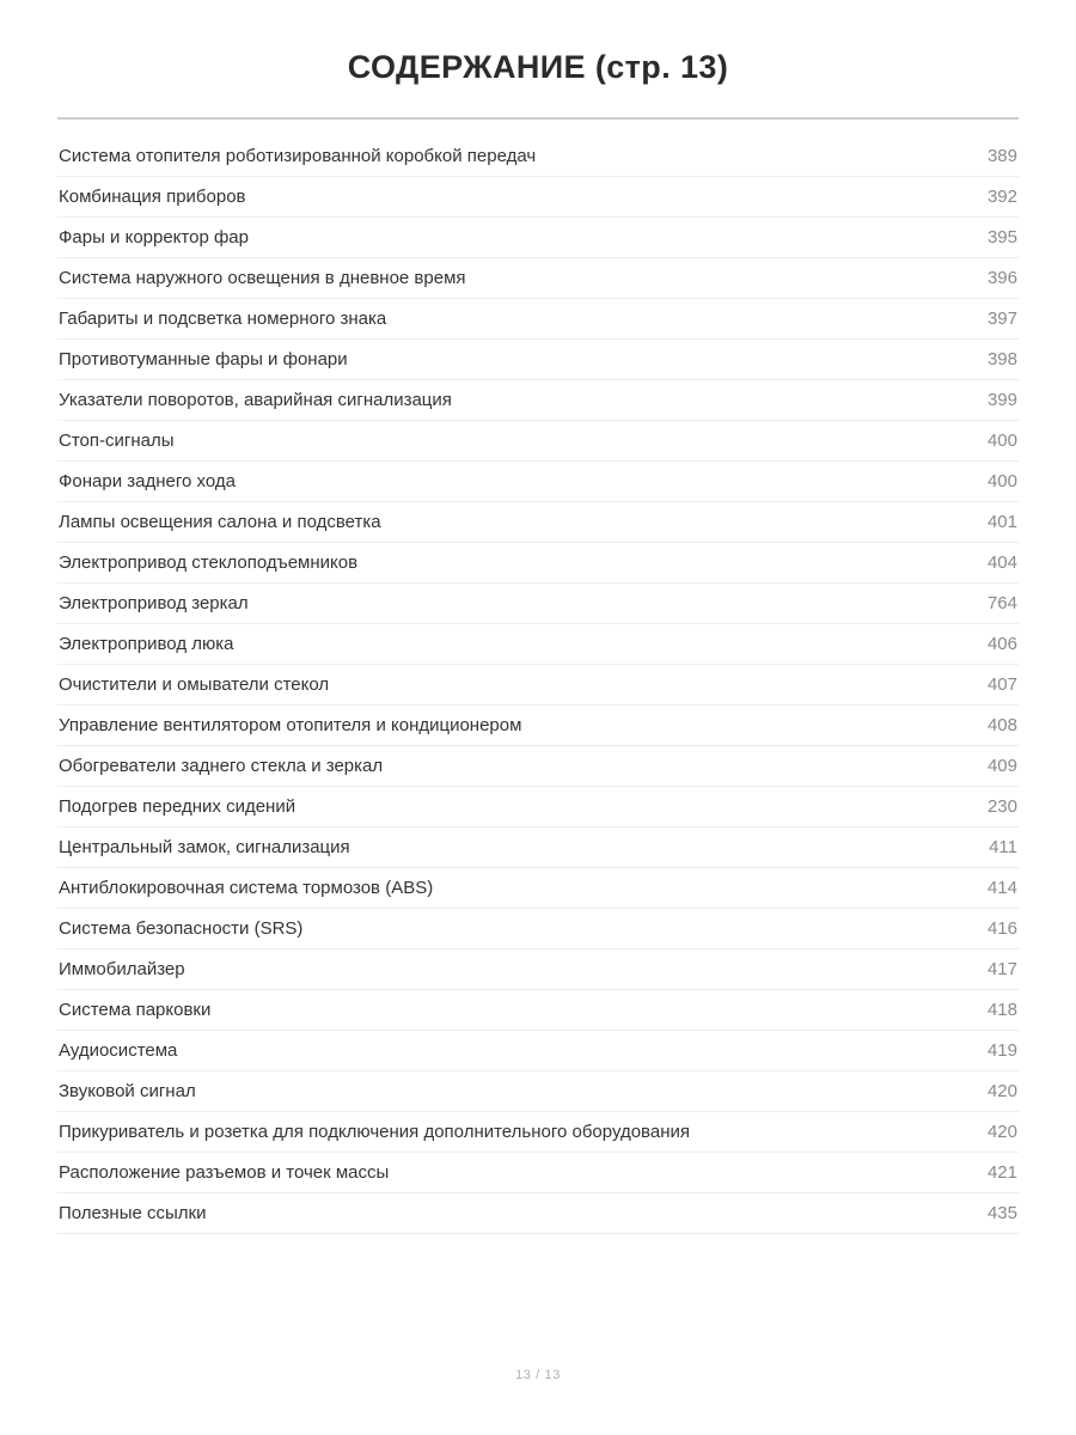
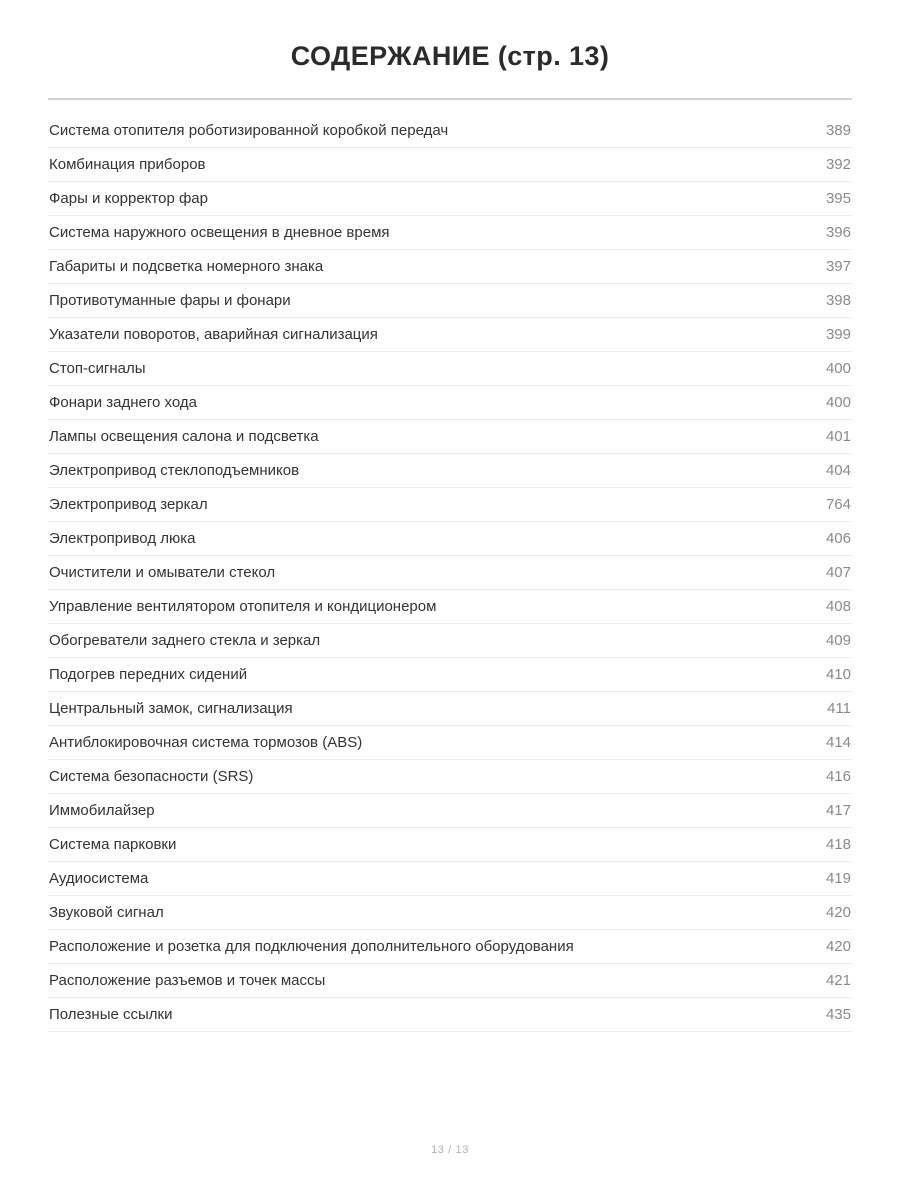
  СОДЕРЖАНИЕ (стр. 13)
  Система отопителя роботизированной коробкой передач
  389
  Комбинация приборов
  392
  Фары и корректор фар
  395
  Система наружного освещения в дневное время
  396
  Габариты и подсветка номерного знака
  397
  Противотуманные фары и фонари
  398
  Указатели поворотов, аварийная сигнализация
  399
  Стоп-сигналы
  400
  Фонари заднего хода
  400
  Лампы освещения салона и подсветка
  401
  Электропривод стеклоподъемников
  404
  Электропривод зеркал
  764
  Электропривод люка
  406
  Очистители и омыватели стекол
  407
  Управление вентилятором отопителя и кондиционером
  408
  Обогреватели заднего стекла и зеркал
  409
  Подогрев передних сидений
- 230
+ 410
  Центральный замок, сигнализация
  411
  Антиблокировочная система тормозов (ABS)
  414
  Система безопасности (SRS)
  416
  Иммобилайзер
  417
  Система парковки
  418
  Аудиосистема
  419
  Звуковой сигнал
  420
- Прикуриватель и розетка для подключения дополнительного оборудования
+ Расположение и розетка для подключения дополнительного оборудования
  420
  Расположение разъемов и точек массы
  421
  Полезные ссылки
  435
  13 / 13
